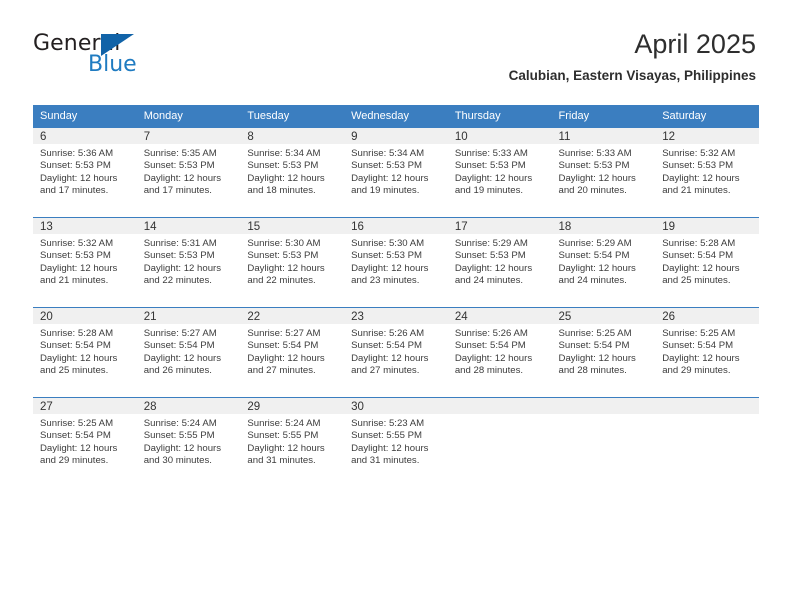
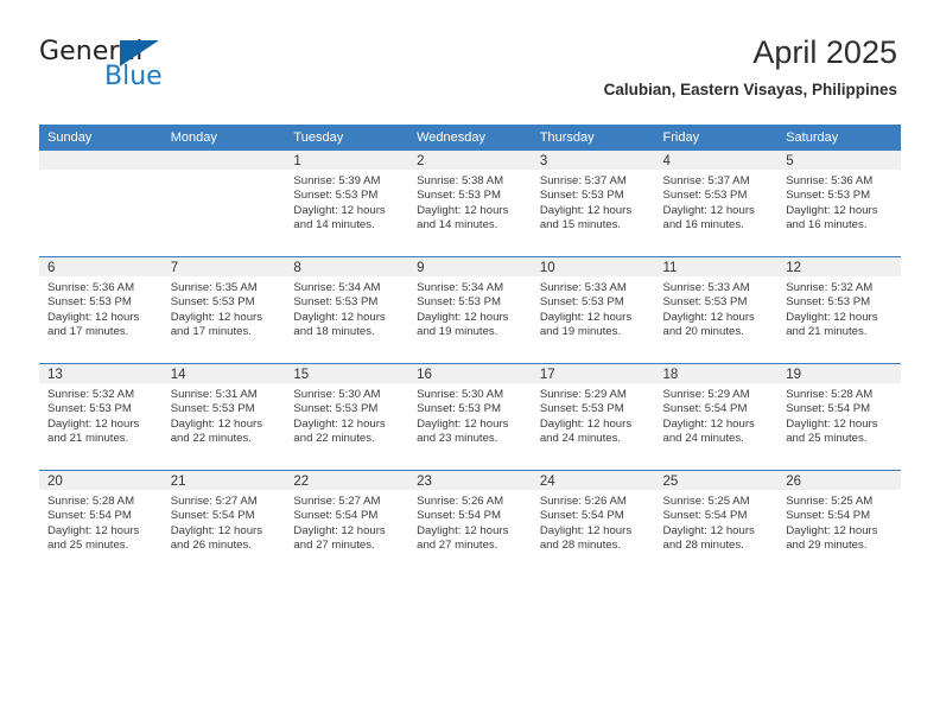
  General
  Blue
  April 2025
  Calubian, Eastern Visayas, Philippines
  Sunday	Monday	Tuesday	Wednesday	Thursday	Friday	Saturday
+ 		1Sunrise: 5:39 AMSunset: 5:53 PMDaylight: 12 hoursand 14 minutes.	2Sunrise: 5:38 AMSunset: 5:53 PMDaylight: 12 hoursand 14 minutes.	3Sunrise: 5:37 AMSunset: 5:53 PMDaylight: 12 hoursand 15 minutes.	4Sunrise: 5:37 AMSunset: 5:53 PMDaylight: 12 hoursand 16 minutes.	5Sunrise: 5:36 AMSunset: 5:53 PMDaylight: 12 hoursand 16 minutes.
  6Sunrise: 5:36 AMSunset: 5:53 PMDaylight: 12 hoursand 17 minutes.	7Sunrise: 5:35 AMSunset: 5:53 PMDaylight: 12 hoursand 17 minutes.	8Sunrise: 5:34 AMSunset: 5:53 PMDaylight: 12 hoursand 18 minutes.	9Sunrise: 5:34 AMSunset: 5:53 PMDaylight: 12 hoursand 19 minutes.	10Sunrise: 5:33 AMSunset: 5:53 PMDaylight: 12 hoursand 19 minutes.	11Sunrise: 5:33 AMSunset: 5:53 PMDaylight: 12 hoursand 20 minutes.	12Sunrise: 5:32 AMSunset: 5:53 PMDaylight: 12 hoursand 21 minutes.
  13Sunrise: 5:32 AMSunset: 5:53 PMDaylight: 12 hoursand 21 minutes.	14Sunrise: 5:31 AMSunset: 5:53 PMDaylight: 12 hoursand 22 minutes.	15Sunrise: 5:30 AMSunset: 5:53 PMDaylight: 12 hoursand 22 minutes.	16Sunrise: 5:30 AMSunset: 5:53 PMDaylight: 12 hoursand 23 minutes.	17Sunrise: 5:29 AMSunset: 5:53 PMDaylight: 12 hoursand 24 minutes.	18Sunrise: 5:29 AMSunset: 5:54 PMDaylight: 12 hoursand 24 minutes.	19Sunrise: 5:28 AMSunset: 5:54 PMDaylight: 12 hoursand 25 minutes.
  20Sunrise: 5:28 AMSunset: 5:54 PMDaylight: 12 hoursand 25 minutes.	21Sunrise: 5:27 AMSunset: 5:54 PMDaylight: 12 hoursand 26 minutes.	22Sunrise: 5:27 AMSunset: 5:54 PMDaylight: 12 hoursand 27 minutes.	23Sunrise: 5:26 AMSunset: 5:54 PMDaylight: 12 hoursand 27 minutes.	24Sunrise: 5:26 AMSunset: 5:54 PMDaylight: 12 hoursand 28 minutes.	25Sunrise: 5:25 AMSunset: 5:54 PMDaylight: 12 hoursand 28 minutes.	26Sunrise: 5:25 AMSunset: 5:54 PMDaylight: 12 hoursand 29 minutes.
- 27Sunrise: 5:25 AMSunset: 5:54 PMDaylight: 12 hoursand 29 minutes.	28Sunrise: 5:24 AMSunset: 5:55 PMDaylight: 12 hoursand 30 minutes.	29Sunrise: 5:24 AMSunset: 5:55 PMDaylight: 12 hoursand 31 minutes.	30Sunrise: 5:23 AMSunset: 5:55 PMDaylight: 12 hoursand 31 minutes.
